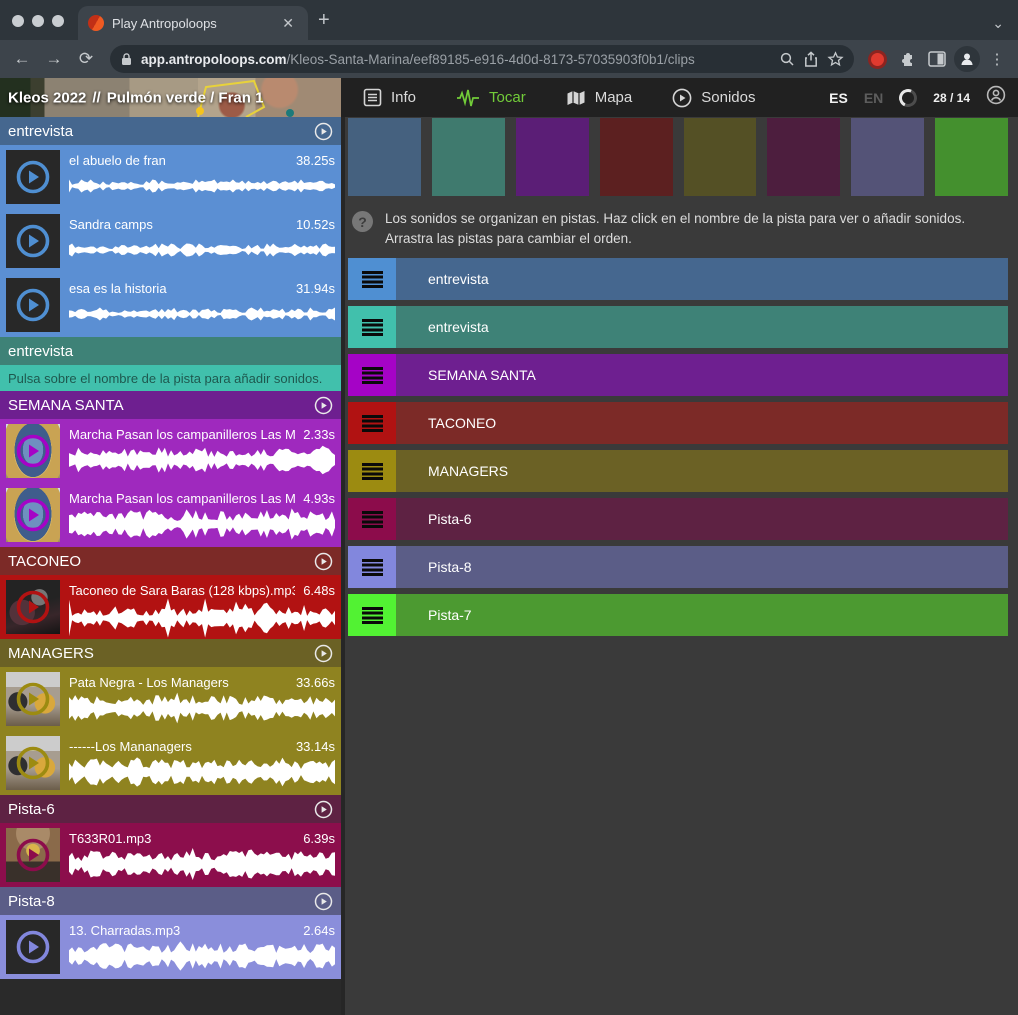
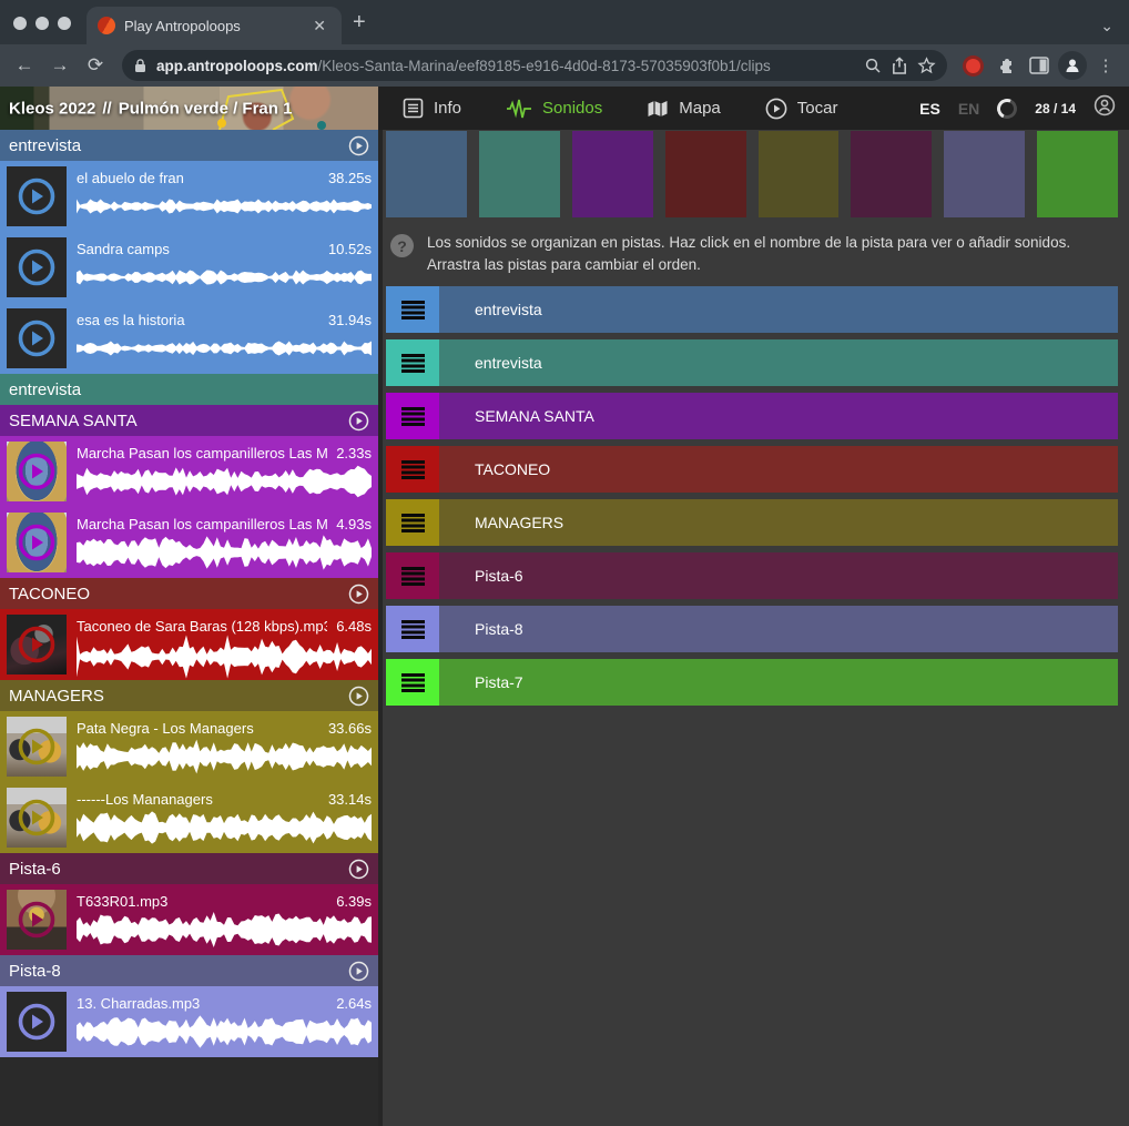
  Play Antropoloops
  ✕
  +
  ⌄
  ←
  →
  ⟳
  app.antropoloops.com/Kleos-Santa-Marina/eef89185-e916-4d0d-8173-57035903f0b1/clips
  ⋮
  Kleos 2022 // Pulmón verde / Fran 1
  Info
- Tocar
+ Sonidos
  Mapa
- Sonidos
+ Tocar
  ES
  EN
  28 / 14
  entrevista
  el abuelo de fran
  38.25s
  Sandra camps
  10.52s
  esa es la historia
  31.94s
  entrevista
- Pulsa sobre el nombre de la pista para añadir sonidos.
  SEMANA SANTA
  Marcha Pasan los campanilleros Las M
  2.33s
  Marcha Pasan los campanilleros Las M
  4.93s
  TACONEO
  Taconeo de Sara Baras (128 kbps).mp
  6.48s
  MANAGERS
  Pata Negra - Los Managers
  33.66s
  ------Los Mananagers
  33.14s
  Pista-6
  T633R01.mp3
  6.39s
  Pista-8
  13. Charradas.mp3
  2.64s
  ?
  Los sonidos se organizan en pistas. Haz click en el nombre de la pista para ver o añadir sonidos. Arrastra las pistas para cambiar el orden.
  entrevista
  entrevista
  SEMANA SANTA
  TACONEO
  MANAGERS
  Pista-6
  Pista-8
  Pista-7
